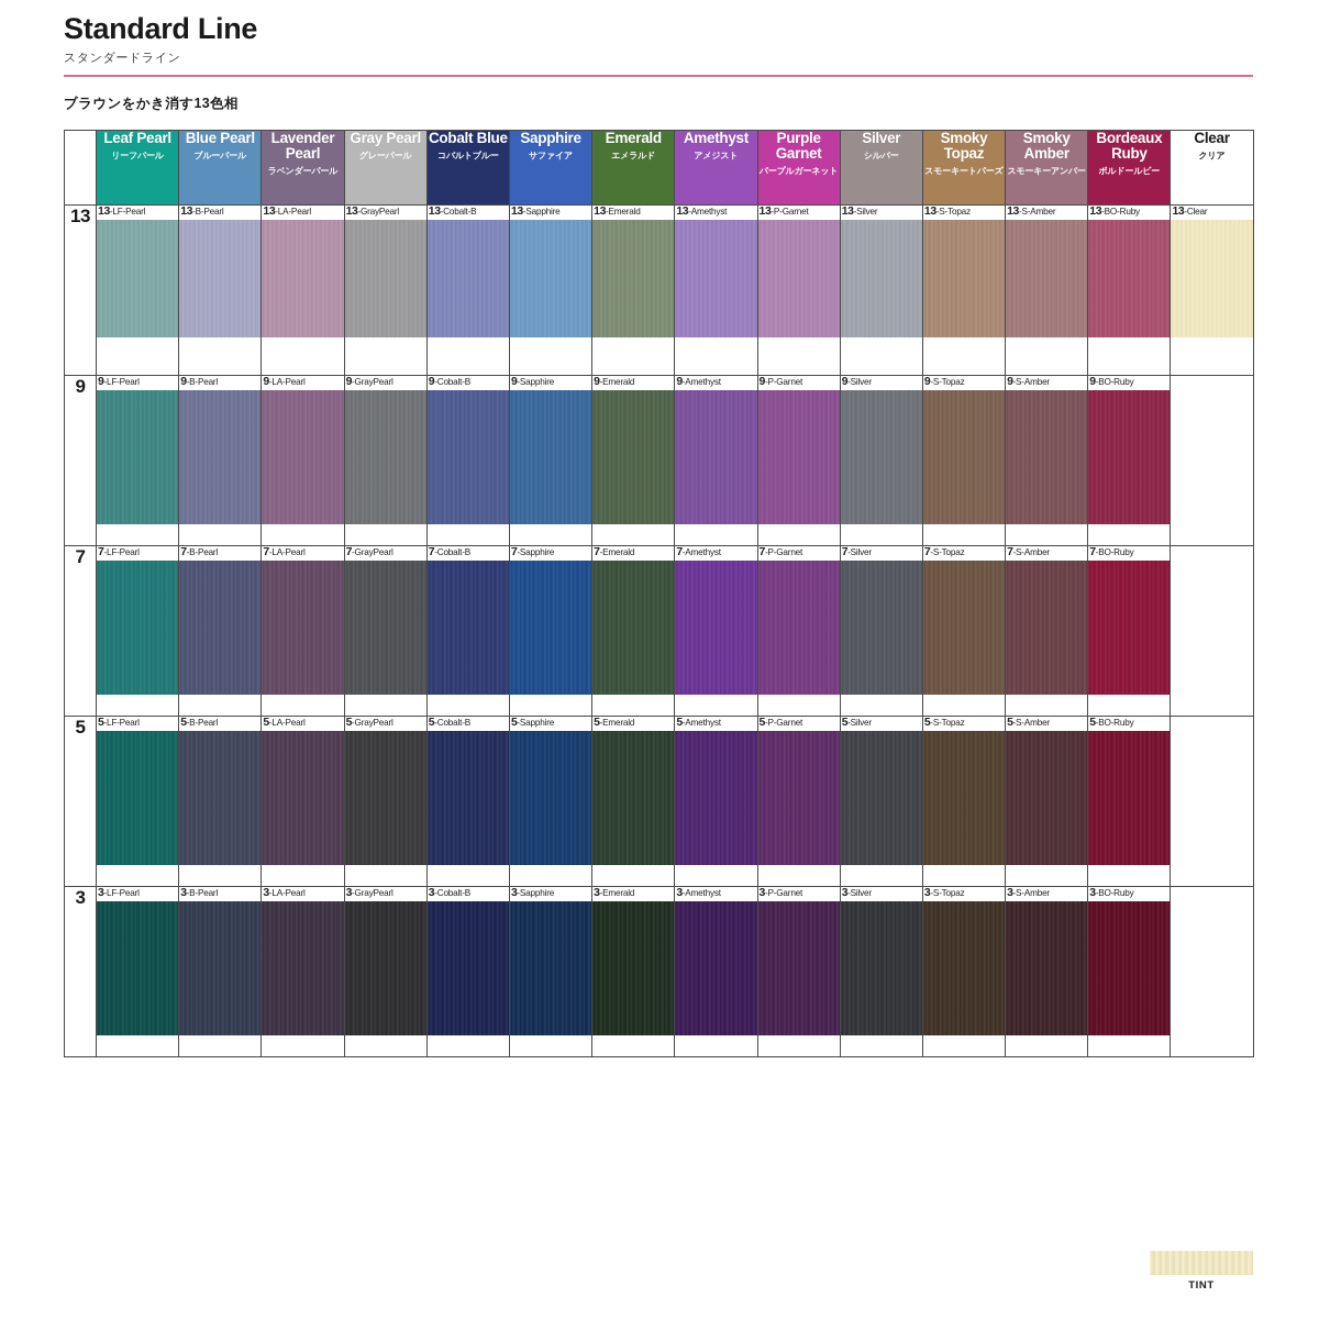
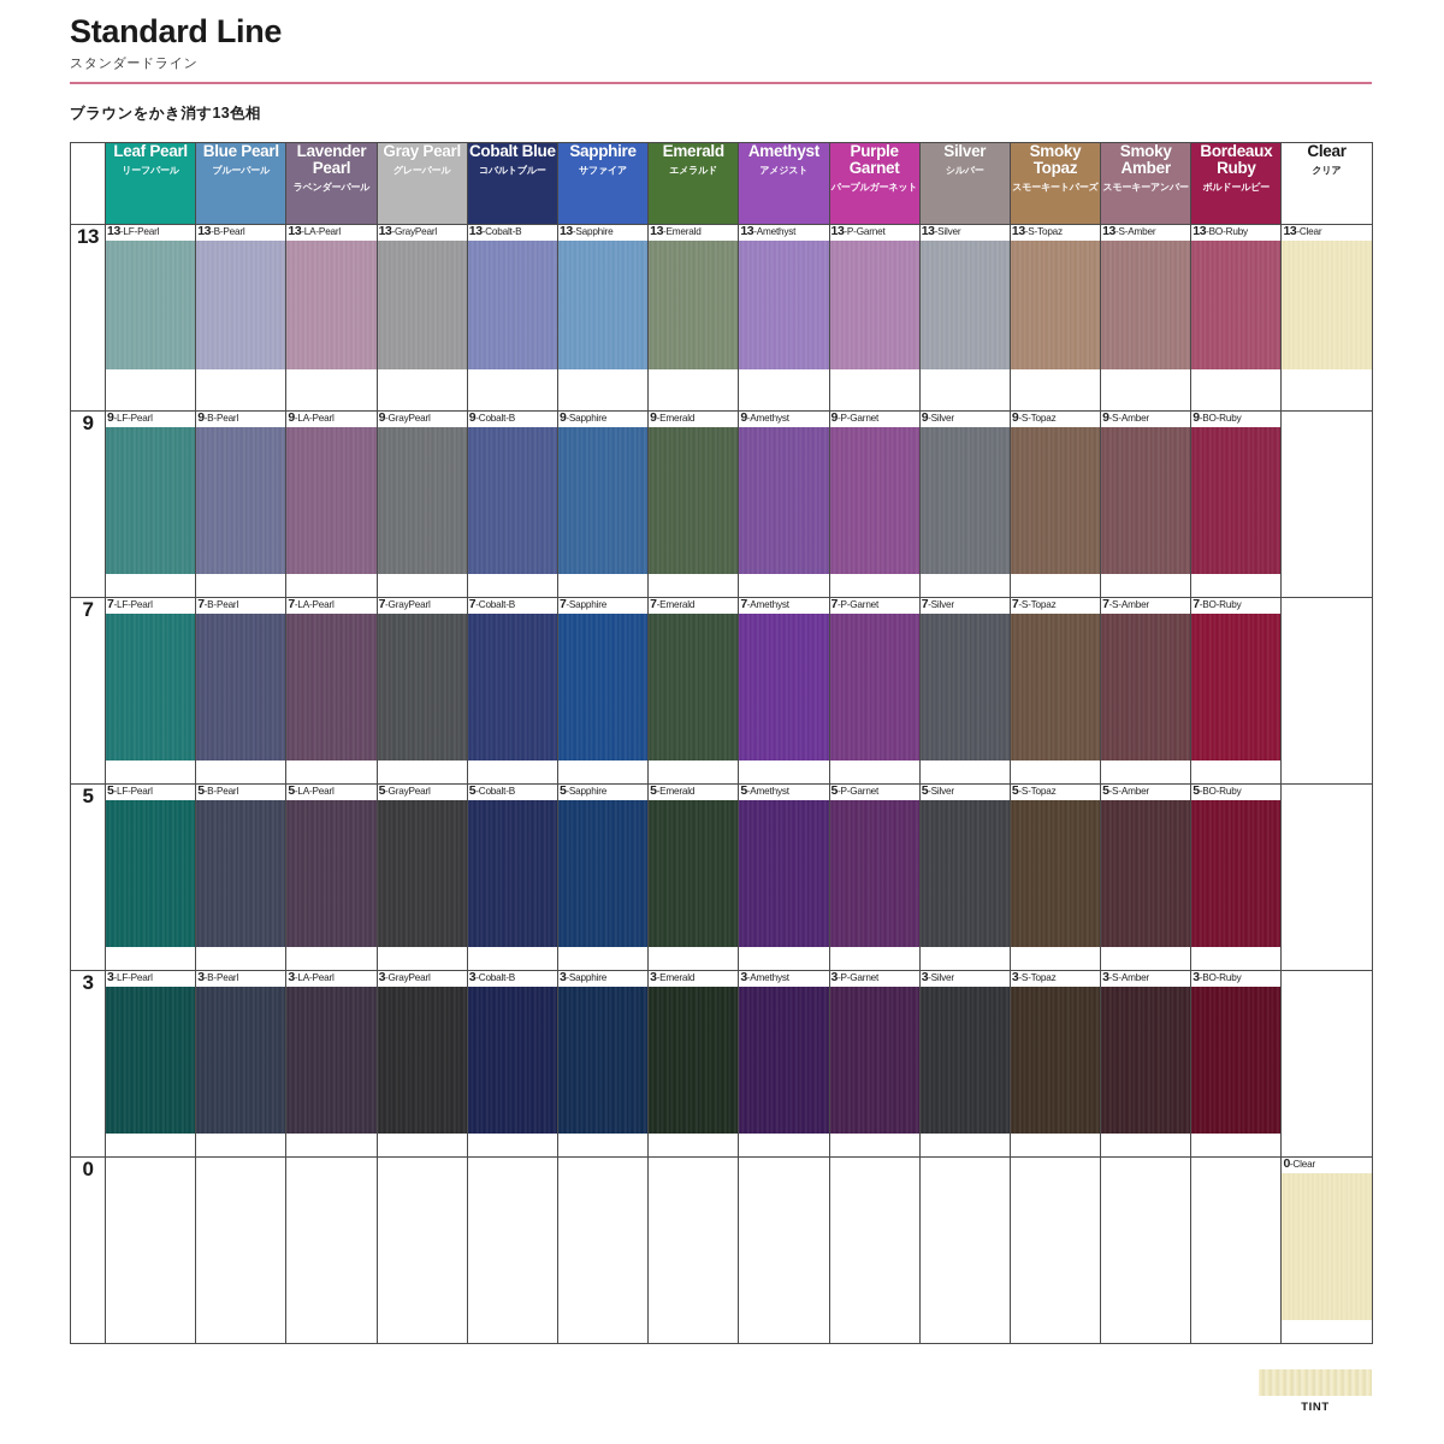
  Standard Line
  スタンダードライン
  ブラウンをかき消す13色相
  	Leaf Pearlリーフパール	Blue Pearlブルーパール	Lavender Pearlラベンダーパール	Gray Pearlグレーパール	Cobalt Blueコバルトブルー	Sapphireサファイア	Emeraldエメラルド	Amethystアメジスト	Purple Garnetパープルガーネット	Silverシルバー	Smoky Topazスモーキートパーズ	Smoky Amberスモーキーアンバー	Bordeaux Rubyボルドールビー	Clearクリア
  13	13-LF-Pearl	13-B-Pearl	13-LA-Pearl	13-GrayPearl	13-Cobalt-B	13-Sapphire	13-Emerald	13-Amethyst	13-P-Garnet	13-Silver	13-S-Topaz	13-S-Amber	13-BO-Ruby	13-Clear
  9	9-LF-Pearl	9-B-Pearl	9-LA-Pearl	9-GrayPearl	9-Cobalt-B	9-Sapphire	9-Emerald	9-Amethyst	9-P-Garnet	9-Silver	9-S-Topaz	9-S-Amber	9-BO-Ruby
  7	7-LF-Pearl	7-B-Pearl	7-LA-Pearl	7-GrayPearl	7-Cobalt-B	7-Sapphire	7-Emerald	7-Amethyst	7-P-Garnet	7-Silver	7-S-Topaz	7-S-Amber	7-BO-Ruby
  5	5-LF-Pearl	5-B-Pearl	5-LA-Pearl	5-GrayPearl	5-Cobalt-B	5-Sapphire	5-Emerald	5-Amethyst	5-P-Garnet	5-Silver	5-S-Topaz	5-S-Amber	5-BO-Ruby
  3	3-LF-Pearl	3-B-Pearl	3-LA-Pearl	3-GrayPearl	3-Cobalt-B	3-Sapphire	3-Emerald	3-Amethyst	3-P-Garnet	3-Silver	3-S-Topaz	3-S-Amber	3-BO-Ruby
+ 0														0-Clear
  TINT
